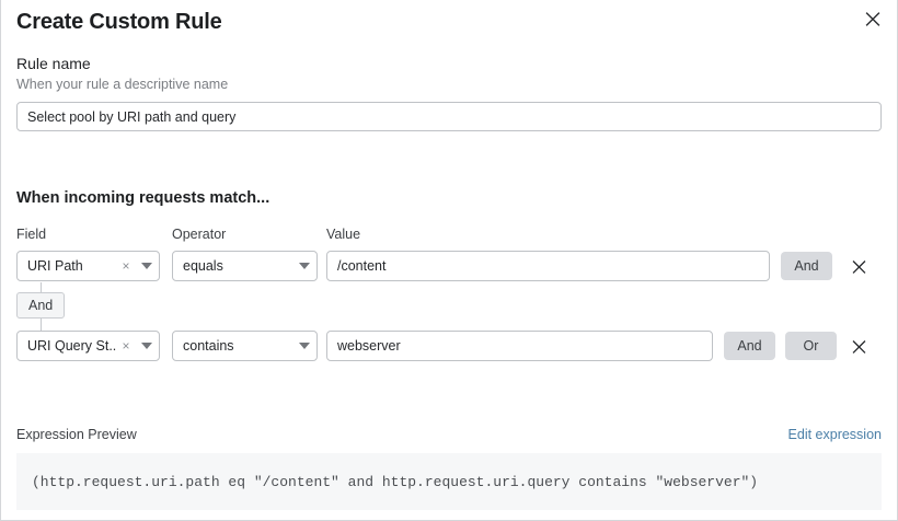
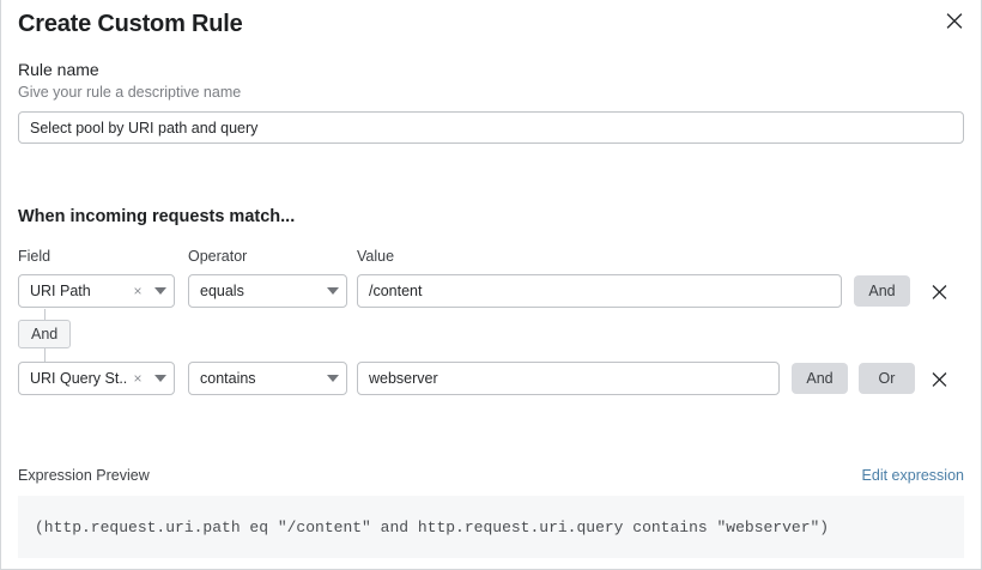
  Create Custom Rule
  Rule name
- When your rule a descriptive name
+ Give your rule a descriptive name
  Select pool by URI path and query
  When incoming requests match...
  Field
  Operator
  Value
  URI Path
  ×
  equals
  /content
  And
  And
  URI Query St..
  ×
  contains
  webserver
  And
  Or
  Expression Preview
  Edit expression
  (http.request.uri.path eq "/content" and http.request.uri.query contains "webserver")
